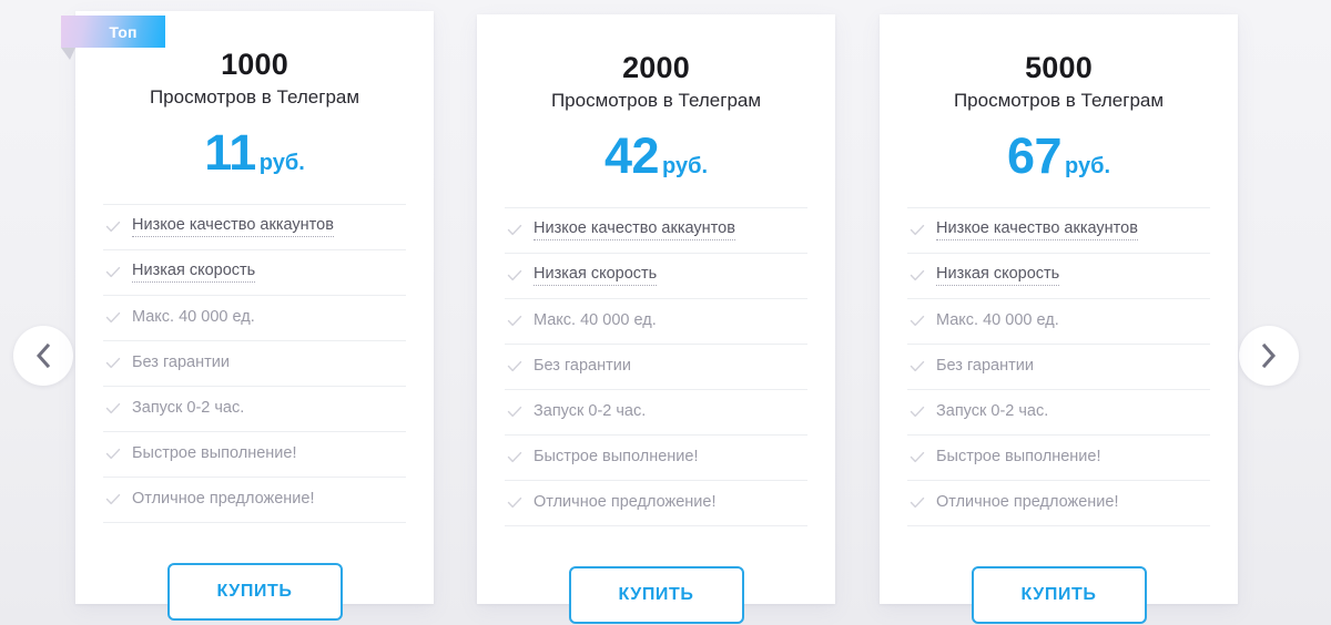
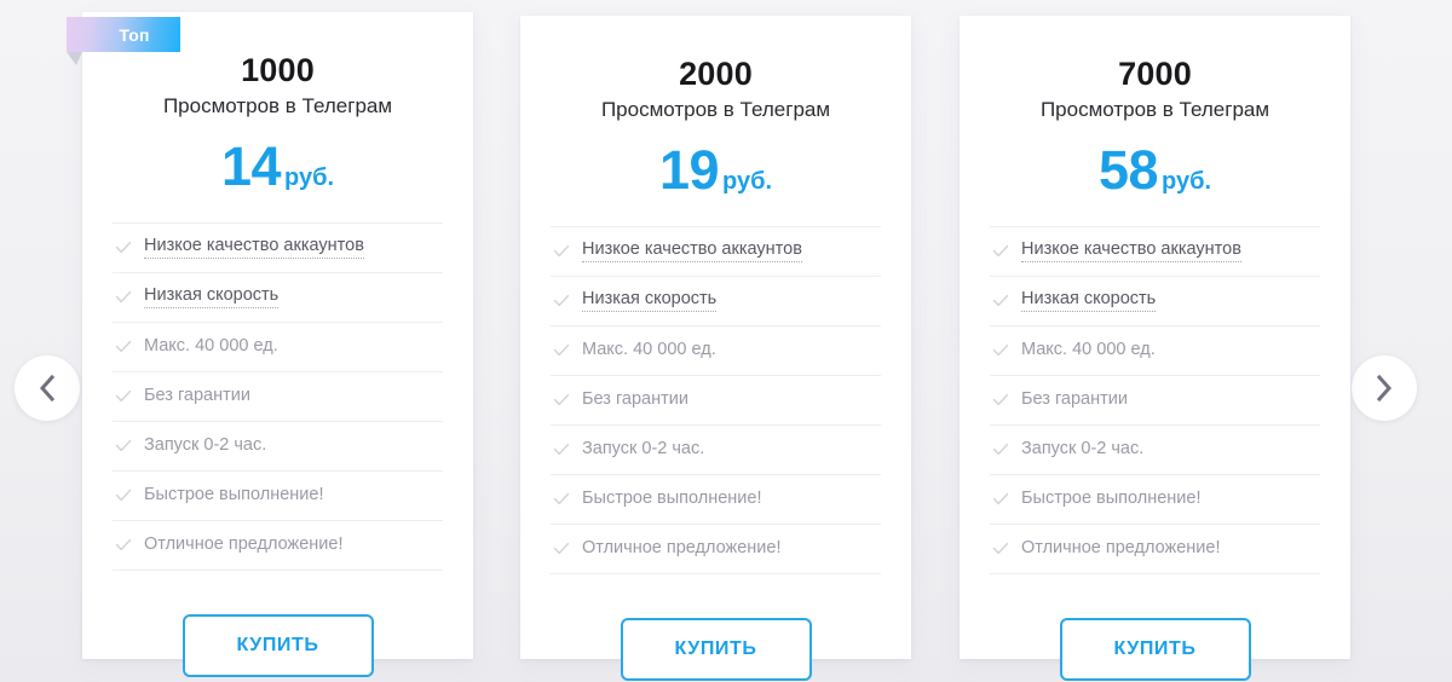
  Топ
  1000
  Просмотров в Телеграм
- 11
+ 14
  руб.
  Низкое качество аккаунтов
  Низкая скорость
  Макс. 40 000 ед.
  Без гарантии
  Запуск 0-2 час.
  Быстрое выполнение!
  Отличное предложение!
  КУПИТЬ
  2000
  Просмотров в Телеграм
- 42
+ 19
  руб.
  Низкое качество аккаунтов
  Низкая скорость
  Макс. 40 000 ед.
  Без гарантии
  Запуск 0-2 час.
  Быстрое выполнение!
  Отличное предложение!
  КУПИТЬ
- 5000
+ 7000
  Просмотров в Телеграм
- 67
+ 58
  руб.
  Низкое качество аккаунтов
  Низкая скорость
  Макс. 40 000 ед.
  Без гарантии
  Запуск 0-2 час.
  Быстрое выполнение!
  Отличное предложение!
  КУПИТЬ
